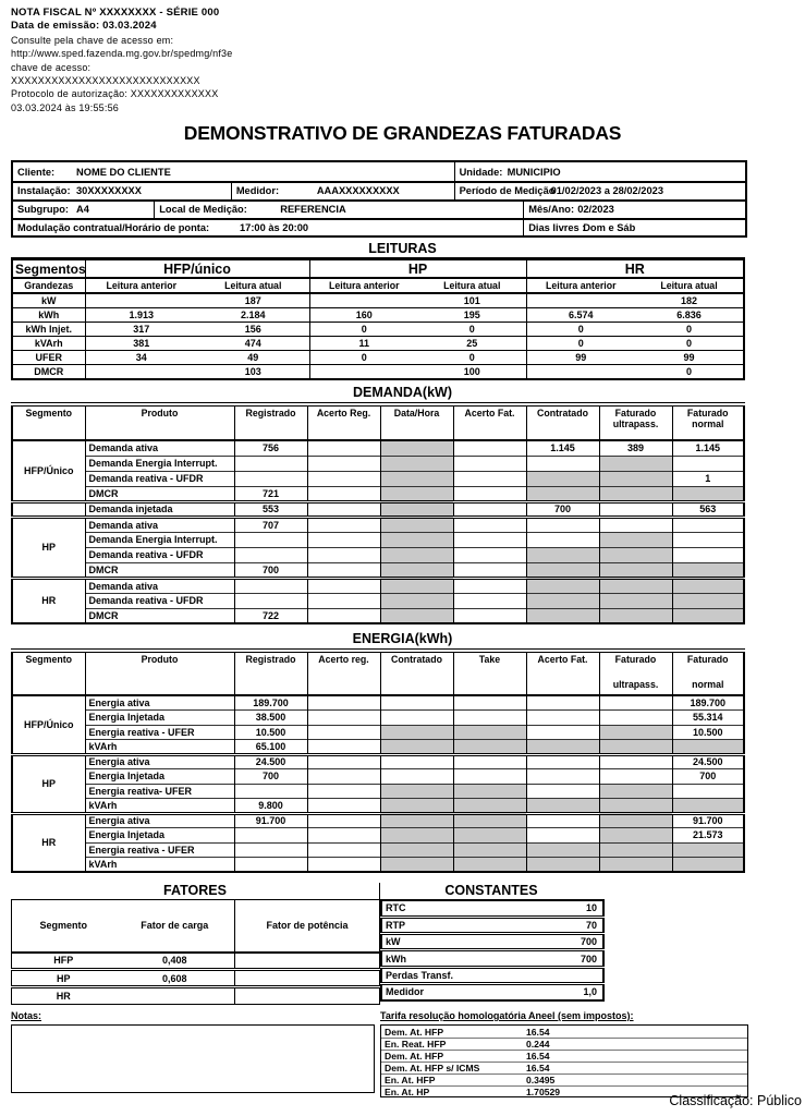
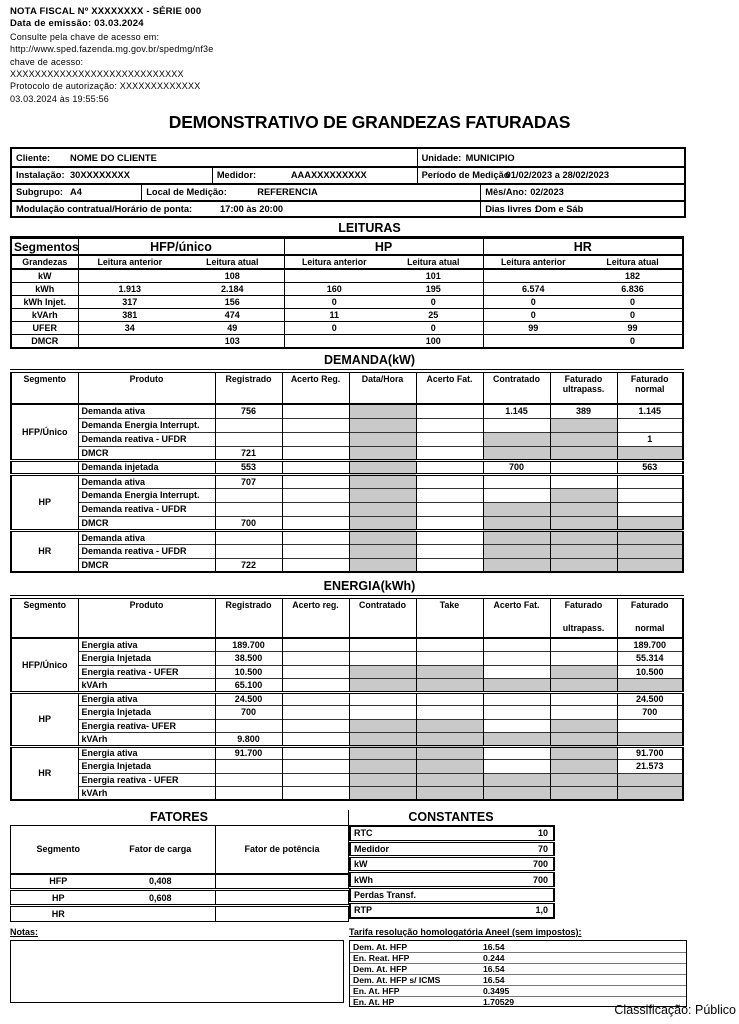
  NOTA FISCAL Nº XXXXXXXX - SÉRIE 000
  Data de emissão: 03.03.2024
  Consulte pela chave de acesso em:
  http://www.sped.fazenda.mg.gov.br/spedmg/nf3e
  chave de acesso:
  XXXXXXXXXXXXXXXXXXXXXXXXXXXX
  Protocolo de autorização: XXXXXXXXXXXXX
  03.03.2024 às 19:55:56
  DEMONSTRATIVO DE GRANDEZAS FATURADAS
  Cliente:
  NOME DO CLIENTE
  Unidade:
  MUNICIPIO
  Instalação:
  30XXXXXXXX
  Medidor:
  AAAXXXXXXXXX
  Período de Mediçã
  01/02/2023 a 28/02/2023
  Subgrupo:
  A4
  Local de Medição:
  REFERENCIA
  Mês/Ano:
  02/2023
  Modulação contratual/Horário de ponta:
  17:00 às 20:00
  Dias livres
  Dom e Sáb
  LEITURAS
  Segmentos	HFP/único	HP	HR
  Grandezas	Leitura anterior	Leitura atual	Leitura anterior	Leitura atual	Leitura anterior	Leitura atual
- kW		187		101		182
+ kW		108		101		182
  kWh	1.913	2.184	160	195	6.574	6.836
  kWh Injet.	317	156	0	0	0	0
  kVArh	381	474	11	25	0	0
  UFER	34	49	0	0	99	99
  DMCR		103		100		0
  DEMANDA(kW)
  Segmento	Produto	Registrado	Acerto Reg.	Data/Hora	Acerto Fat.	Contratado	Faturadoultrapass.	Faturadonormal
  HFP/Único	Demanda ativa	756				1.145	389	1.145
  Demanda Energia Interrupt.
  Demanda reativa - UFDR							1
  DMCR	721
  	Demanda injetada	553				700		563
  HP	Demanda ativa	707
  Demanda Energia Interrupt.
  Demanda reativa - UFDR
  DMCR	700
  HR	Demanda ativa
  Demanda reativa - UFDR
  DMCR	722
  ENERGIA(kWh)
  Segmento	Produto	Registrado	Acerto reg.	Contratado	Take	Acerto Fat.	Faturadoultrapass.	Faturadonormal
  HFP/Único	Energia ativa	189.700						189.700
  Energia Injetada	38.500						55.314
  Energia reativa - UFER	10.500						10.500
  kVArh	65.100
  HP	Energia ativa	24.500						24.500
  Energia Injetada	700						700
  Energia reativa- UFER
  kVArh	9.800
  HR	Energia ativa	91.700						91.700
  Energia Injetada							21.573
  Energia reativa - UFER
  kVArh
  FATORES
  Segmento	Fator de carga	Fator de potência
  HFP	0,408
  HP	0,608
  HR
  CONSTANTES
  RTC	10
- RTP	70
+ Medidor	70
  kW	700
  kWh	700
  Perdas Transf.
- Medidor	1,0
+ RTP	1,0
  Notas:
  Tarifa resolução homologatória Aneel (sem impostos):
  Dem. At. HFP
  16.54
  En. Reat. HFP
  0.244
  Dem. At. HFP
  16.54
  Dem. At. HFP s/ ICMS
  16.54
  En. At. HFP
  0.3495
  En. At. HP
  1.70529
  Classificação: Público
